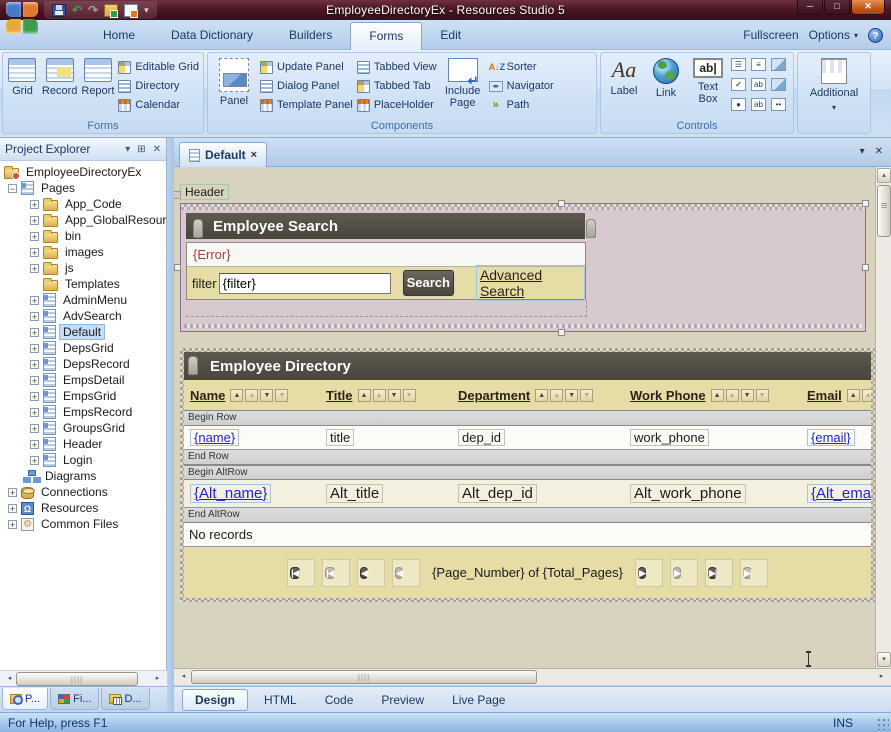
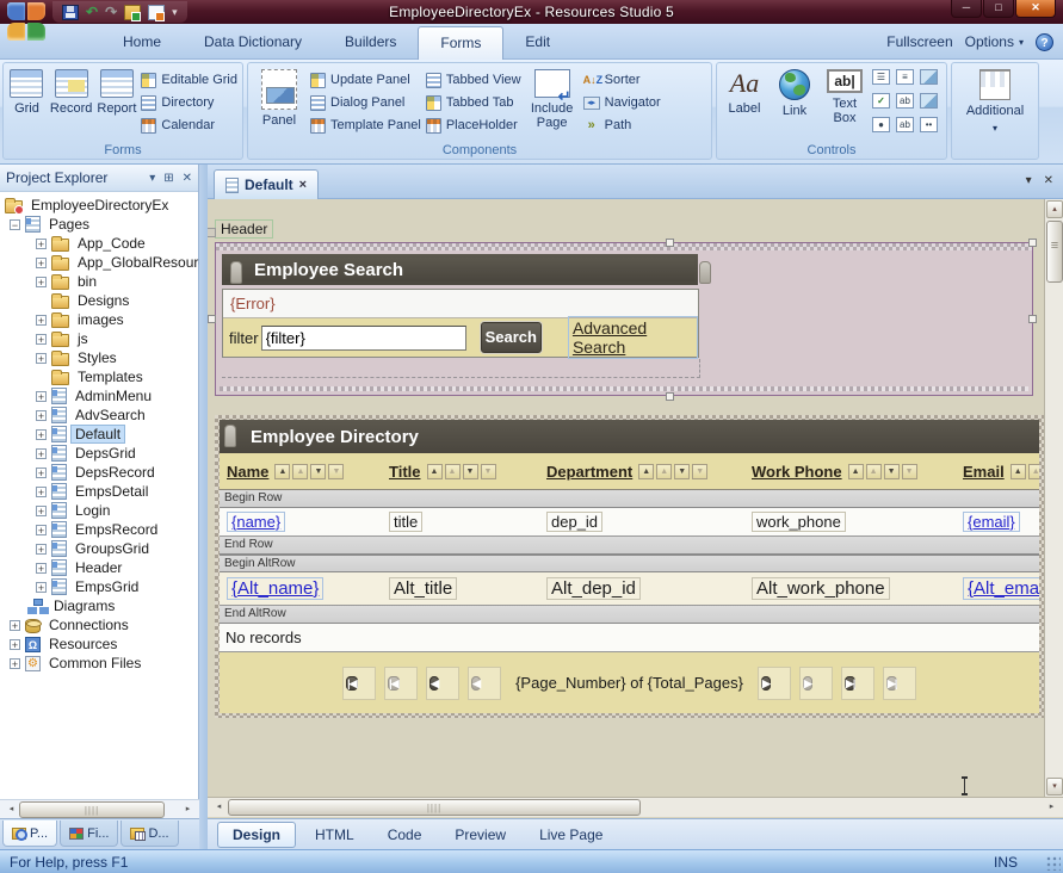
  ↶
  ↷
  ▾
  EmployeeDirectoryEx - Resources Studio 5
  ─
  □
  ✕
  Home
  Data Dictionary
  Builders
  Forms
  Edit
  Fullscreen
  Options
  ▾
  ?
  Grid
  Record
  Report
  Editable Grid
  Directory
  Calendar
  Forms
  Panel
  Update Panel
  Dialog Panel
  Template Panel
  Tabbed View
  Tabbed Tab
  PlaceHolder
  Include Page
  A↓Z
  Sorter
  Navigator
  »
  Path
  Components
  Aa
  Label
  Link
  ab|
  Text Box
  ☰
  ≡
  ✓
  ab
  ●
  ab
  ••
  Controls
  Additional
  ▾
  Project Explorer
  ▾
  ⊞
  ✕
  EmployeeDirectoryEx
  Pages
  App_Code
  App_GlobalResour
  bin
+ Designs
  images
  js
+ Styles
  Templates
  AdminMenu
  AdvSearch
  Default
  DepsGrid
  DepsRecord
  EmpsDetail
- EmpsGrid
+ Login
  EmpsRecord
  GroupsGrid
  Header
- Login
+ EmpsGrid
  Diagrams
  Connections
  Ω
  Resources
  ⚙
  Common Files
  P...
  Fi...
  D...
  Default
  ×
  ▾
  ✕
  Header
  Employee Search
  {Error}
  filter
  {filter}
  Search
  Advanced Search
  Employee Directory
  Name
  Title
  Department
  Work Phone
  Email
  Begin Row
  {name}
  title
  dep_id
  work_phone
  {email}
  End Row
  Begin AltRow
  {Alt_name}
  Alt_title
  Alt_dep_id
  Alt_work_phone
  {Alt_ema
  End AltRow
  No records
  |◀
  |◀
  ◀
  ◀
  {Page_Number} of {Total_Pages}
  ▶
  ▶
  ▶|
  ▶|
  Design
  HTML
  Code
  Preview
  Live Page
  For Help, press F1
  INS
